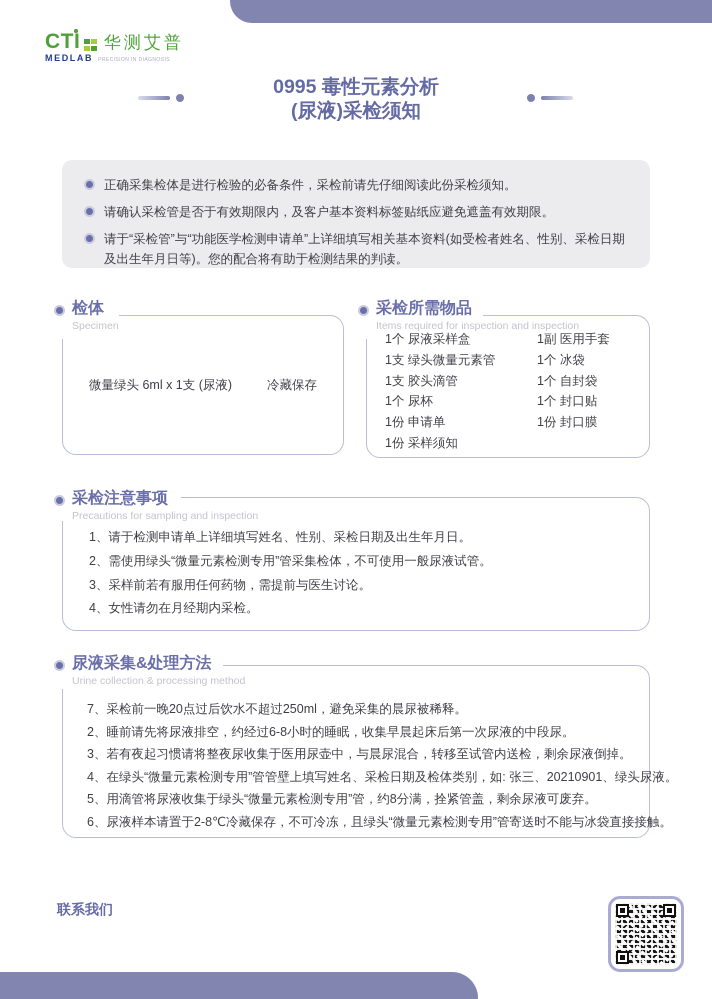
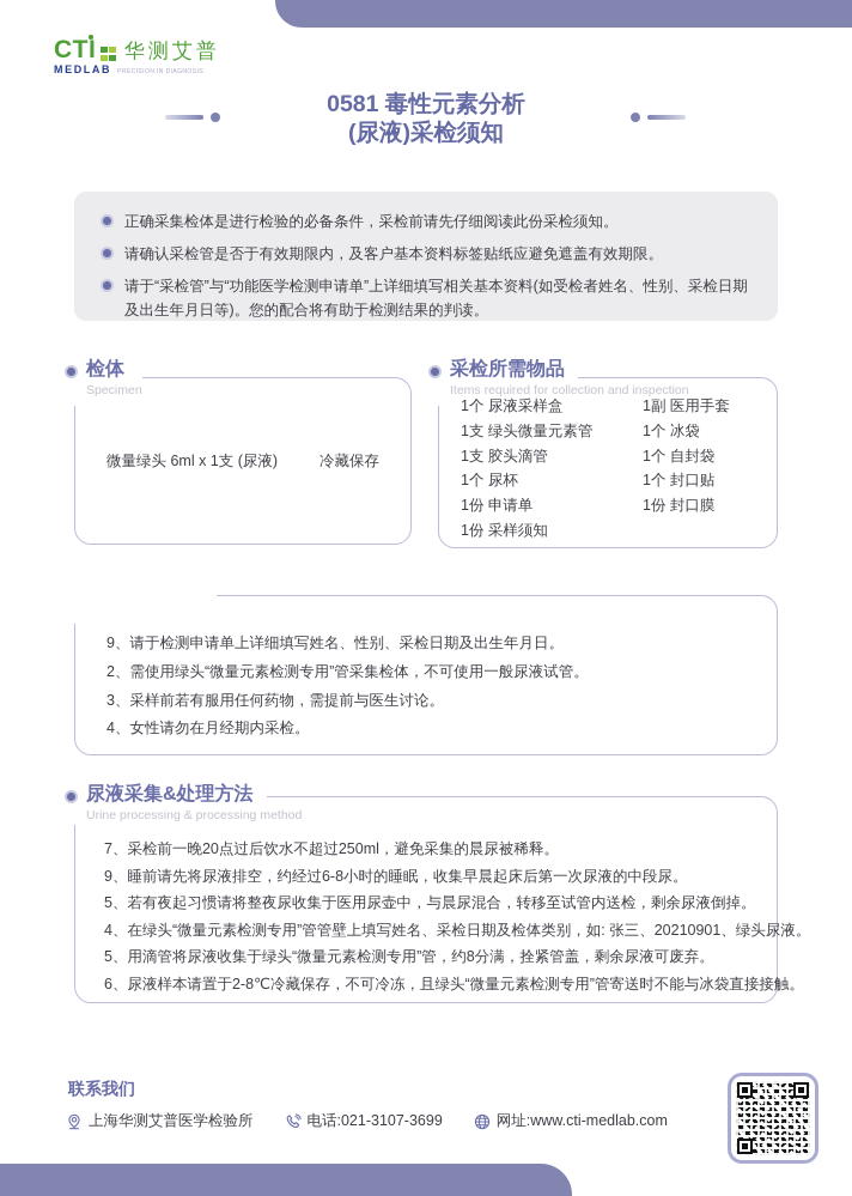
  CTI
  华测艾普
  MEDLAB
- 0995 毒性元素分析
+ 0581 毒性元素分析
  (尿液)采检须知
  正确采集检体是进行检验的必备条件，采检前请先仔细阅读此份采检须知。
  请确认采检管是否于有效期限内，及客户基本资料标签贴纸应避免遮盖有效期限。
  请于“采检管”与“功能医学检测申请单”上详细填写相关基本资料(如受检者姓名、性别、采检日期及出生年月日等)。您的配合将有助于检测结果的判读。
  微量绿头 6ml x 1支 (尿液)
  冷藏保存
  检体
  Specimen
  1个 尿液采样盒
  1支 绿头微量元素管
  1支 胶头滴管
  1个 尿杯
  1份 申请单
  1份 采样须知
  1副 医用手套
  1个 冰袋
  1个 自封袋
  1个 封口贴
  1份 封口膜
  采检所需物品
- Items required for inspection and inspection
+ Items required for collection and inspection
- 1、请于检测申请单上详细填写姓名、性别、采检日期及出生年月日。
+ 9、请于检测申请单上详细填写姓名、性别、采检日期及出生年月日。
  2、需使用绿头“微量元素检测专用”管采集检体，不可使用一般尿液试管。
  3、采样前若有服用任何药物，需提前与医生讨论。
  4、女性请勿在月经期内采检。
- 采检注意事项
- Precautions for sampling and inspection
  7、采检前一晚20点过后饮水不超过250ml，避免采集的晨尿被稀释。
- 2、睡前请先将尿液排空，约经过6-8小时的睡眠，收集早晨起床后第一次尿液的中段尿。
+ 9、睡前请先将尿液排空，约经过6-8小时的睡眠，收集早晨起床后第一次尿液的中段尿。
- 3、若有夜起习惯请将整夜尿收集于医用尿壶中，与晨尿混合，转移至试管内送检，剩余尿液倒掉。
+ 5、若有夜起习惯请将整夜尿收集于医用尿壶中，与晨尿混合，转移至试管内送检，剩余尿液倒掉。
  4、在绿头“微量元素检测专用”管管壁上填写姓名、采检日期及检体类别，如: 张三、20210901、绿头尿液。
  5、用滴管将尿液收集于绿头“微量元素检测专用”管，约8分满，拴紧管盖，剩余尿液可废弃。
  6、尿液样本请置于2-8℃冷藏保存，不可冷冻，且绿头“微量元素检测专用”管寄送时不能与冰袋直接接触。
  尿液采集&处理方法
- Urine collection & processing method
+ Urine processing & processing method
  联系我们
+ 上海华测艾普医学检验所
+ 电话:021-3107-3699
+ 网址:www.cti-medlab.com
